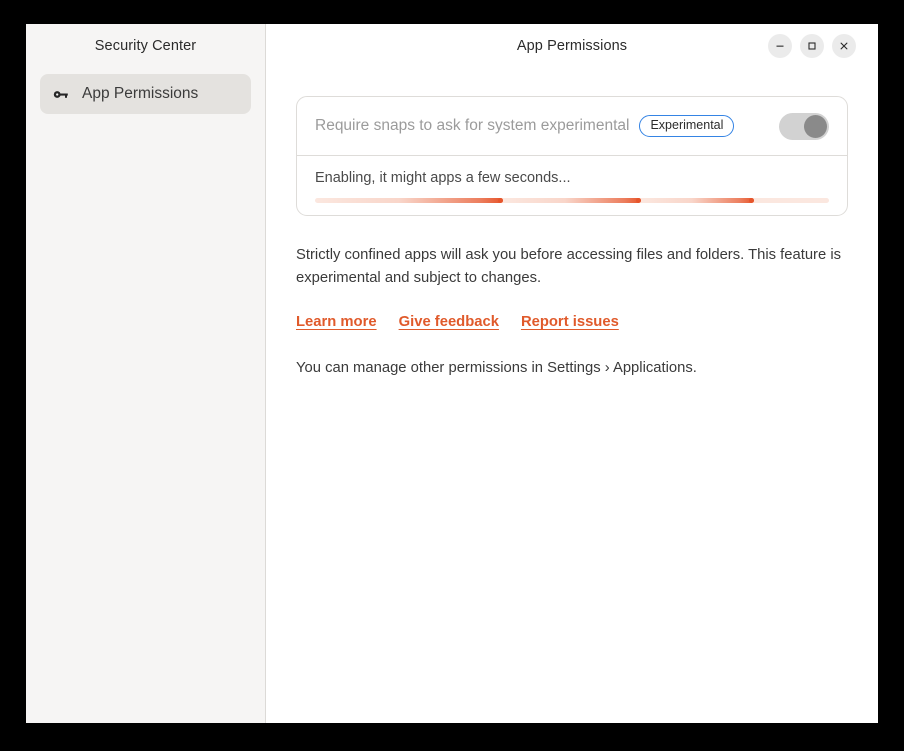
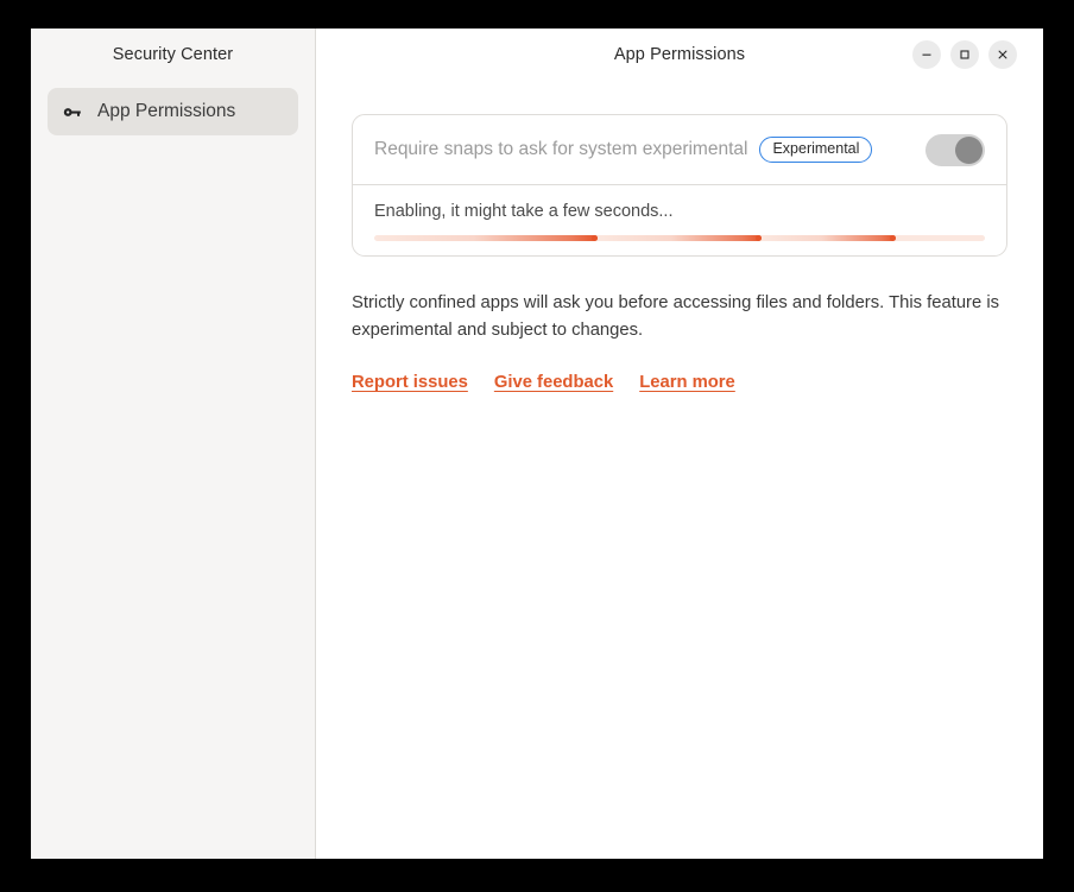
  Security Center
  App Permissions
  App Permissions
  Require snaps to ask for system experimental
  Experimental
- Enabling, it might apps a few seconds...
+ Enabling, it might take a few seconds...
  Strictly confined apps will ask you before accessing files and folders. This feature is experimental and subject to changes.
- Learn more
+ Report issues
  Give feedback
- Report issues
+ Learn more
- You can manage other permissions in Settings › Applications.
